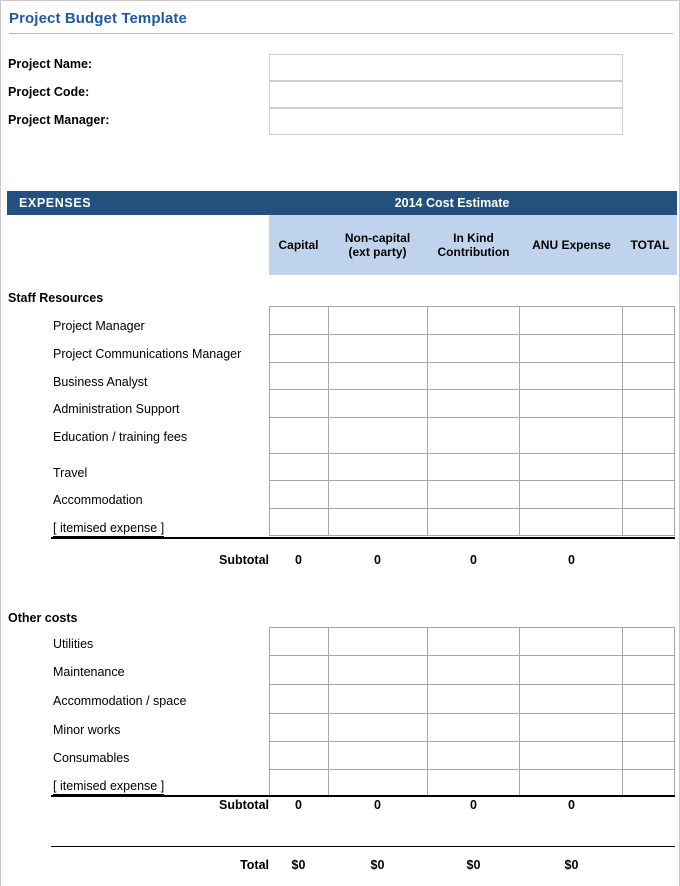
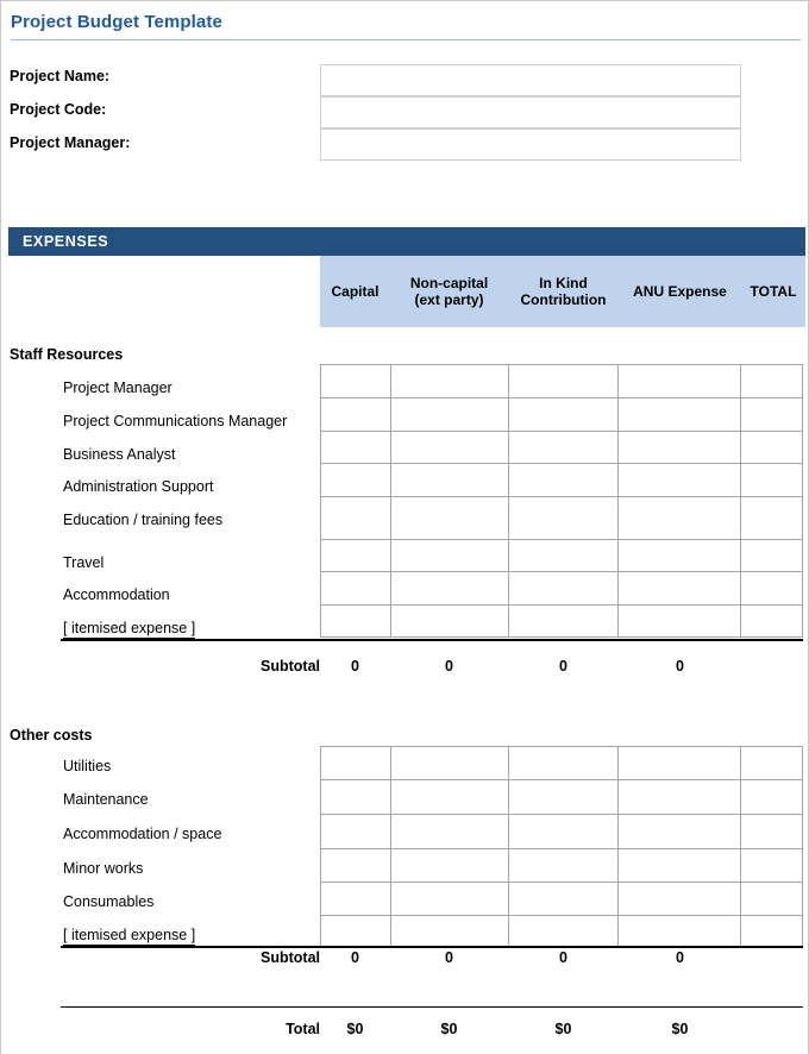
  Project Budget Template
  Project Name:
  Project Code:
  Project Manager:
  EXPENSES
- 2014 Cost Estimate
  Capital
  Non-capital
  (ext party)
  In Kind
  Contribution
  ANU Expense
  TOTAL
  Staff Resources
  Project Manager
  Project Communications Manager
  Business Analyst
  Administration Support
  Education / training fees
  Travel
  Accommodation
  [ itemised expense ]
  Subtotal
  0
  0
  0
  0
  Other costs
  Utilities
  Maintenance
  Accommodation / space
  Minor works
  Consumables
  [ itemised expense ]
  Subtotal
  0
  0
  0
  0
  Total
  $0
  $0
  $0
  $0
